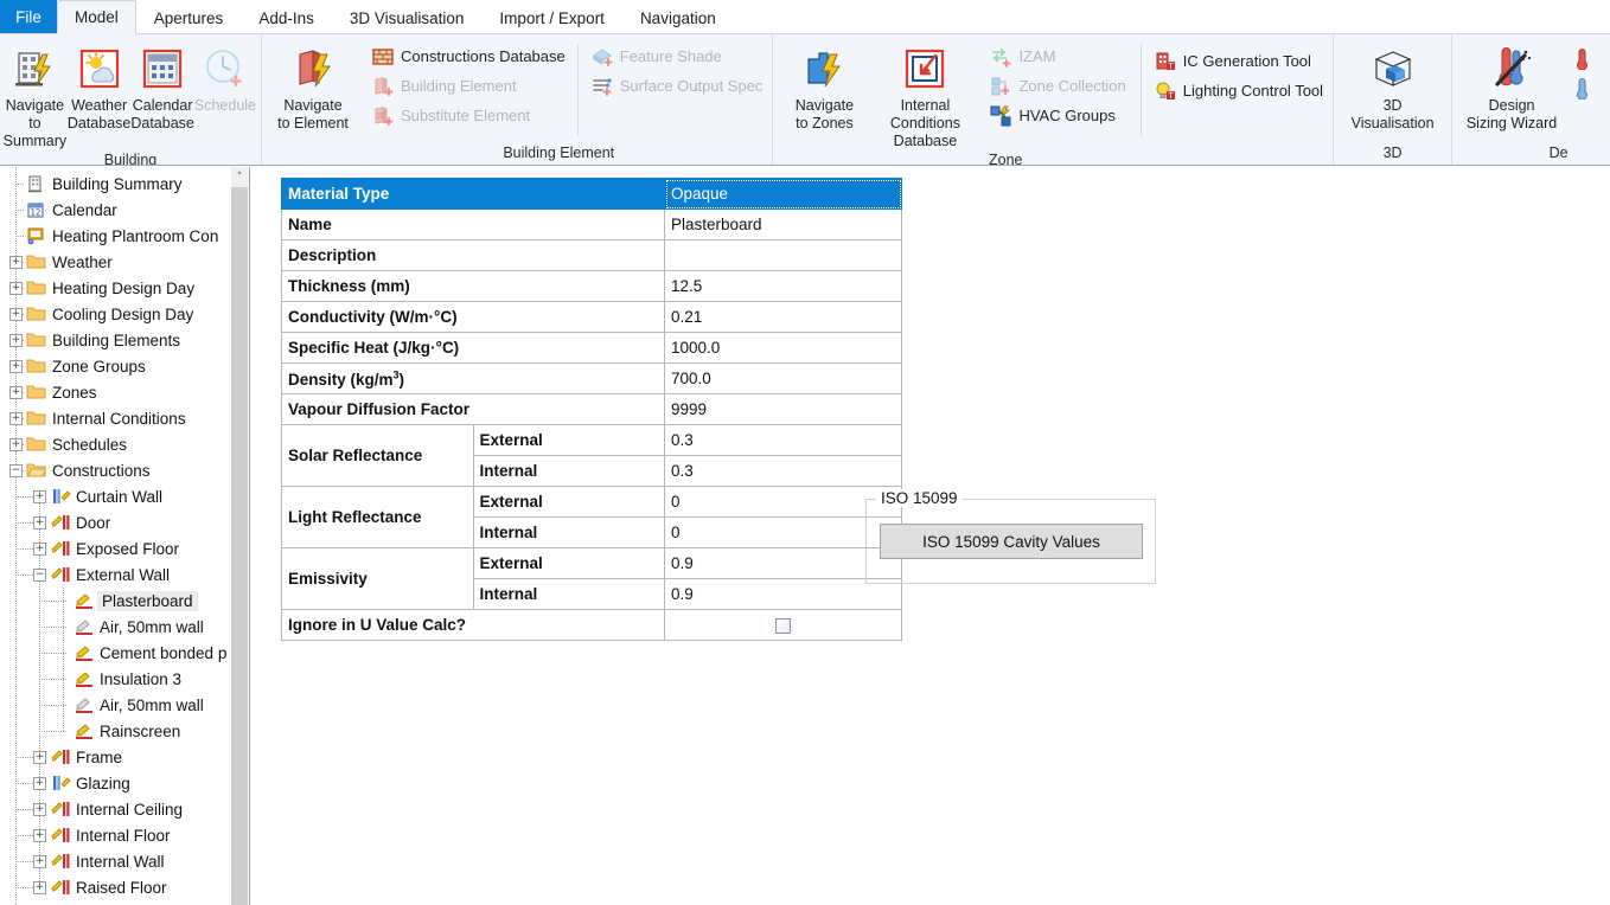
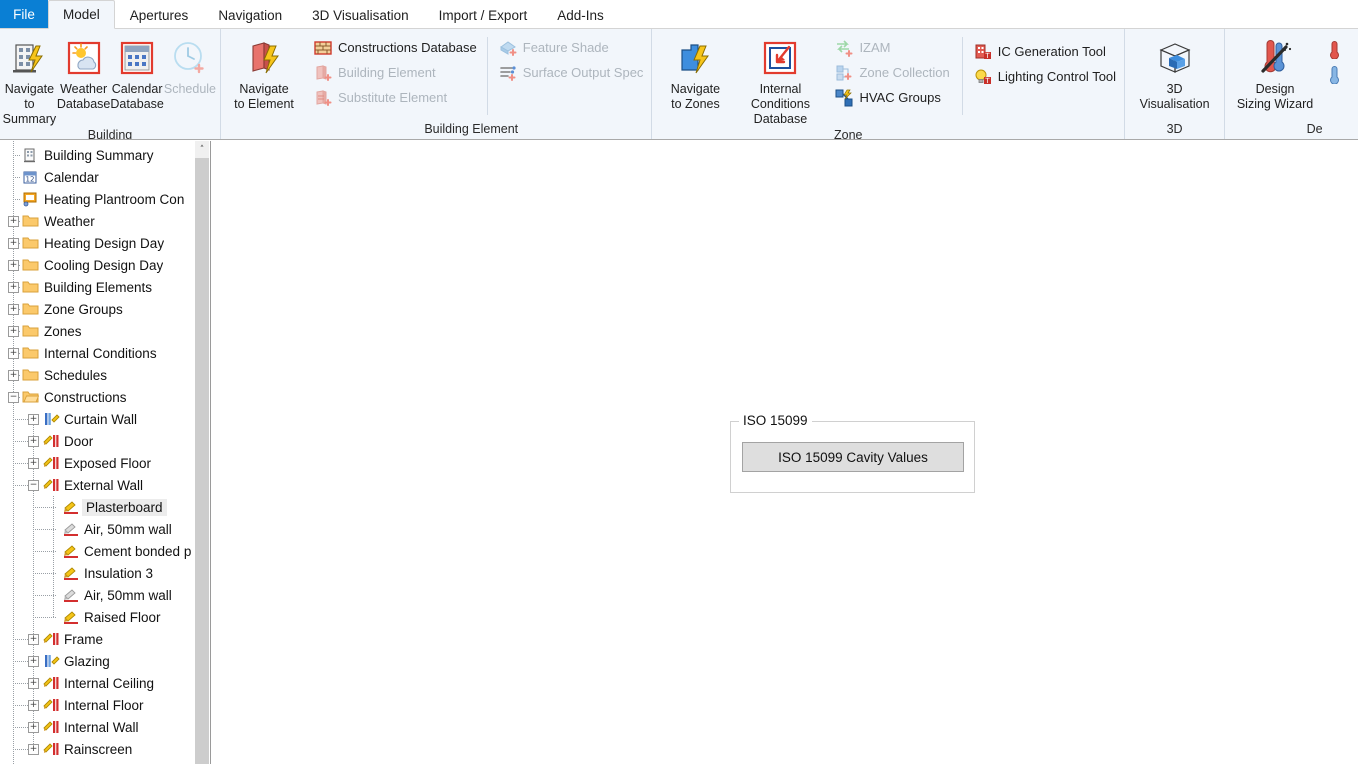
  File
  Model
  Apertures
- Add-Ins
+ Navigation
  3D Visualisation
  Import / Export
- Navigation
+ Add-Ins
  Navigate to
  Summary
  Weather
  Database
  Calendar
  Database
  Schedule
  Building
  Navigate
  to Element
  Constructions Database
  Building Element
  Substitute Element
  Feature Shade
  Surface Output Spec
  Building Element
  Navigate
  to Zones
  Internal Conditions
  Database
  IZAM
  Zone Collection
  HVAC Groups
  T
  IC Generation Tool
  T
  Lighting Control Tool
  Zone
  3D
  Visualisation
  3D
  Design
  Sizing Wizard
  De
  Building Summary
  12
  Calendar
  Heating Plantroom Con
  +
  Weather
  +
  Heating Design Day
  +
  Cooling Design Day
  +
  Building Elements
  +
  Zone Groups
  +
  Zones
  +
  Internal Conditions
  +
  Schedules
  −
  Constructions
  +
  Curtain Wall
  +
  Door
  +
  Exposed Floor
  −
  External Wall
  Plasterboard
  Air, 50mm wall
  Cement bonded p
  Insulation 3
  Air, 50mm wall
- Rainscreen
+ Raised Floor
  +
  Frame
  +
  Glazing
  +
  Internal Ceiling
  +
  Internal Floor
  +
  Internal Wall
  +
- Raised Floor
+ Rainscreen
  ˄
- Material Type	Opaque
- Name	Plasterboard
- Description
- Thickness (mm)	12.5
- Conductivity (W/m·°C)	0.21
- Specific Heat (J/kg·°C)	1000.0
- Density (kg/m3)	700.0
- Vapour Diffusion Factor	9999
- Solar Reflectance	External	0.3
- Internal	0.3
- Light Reflectance	External	0
- Internal	0
- Emissivity	External	0.9
- Internal	0.9
- Ignore in U Value Calc?
  ISO 15099
  ISO 15099 Cavity Values
